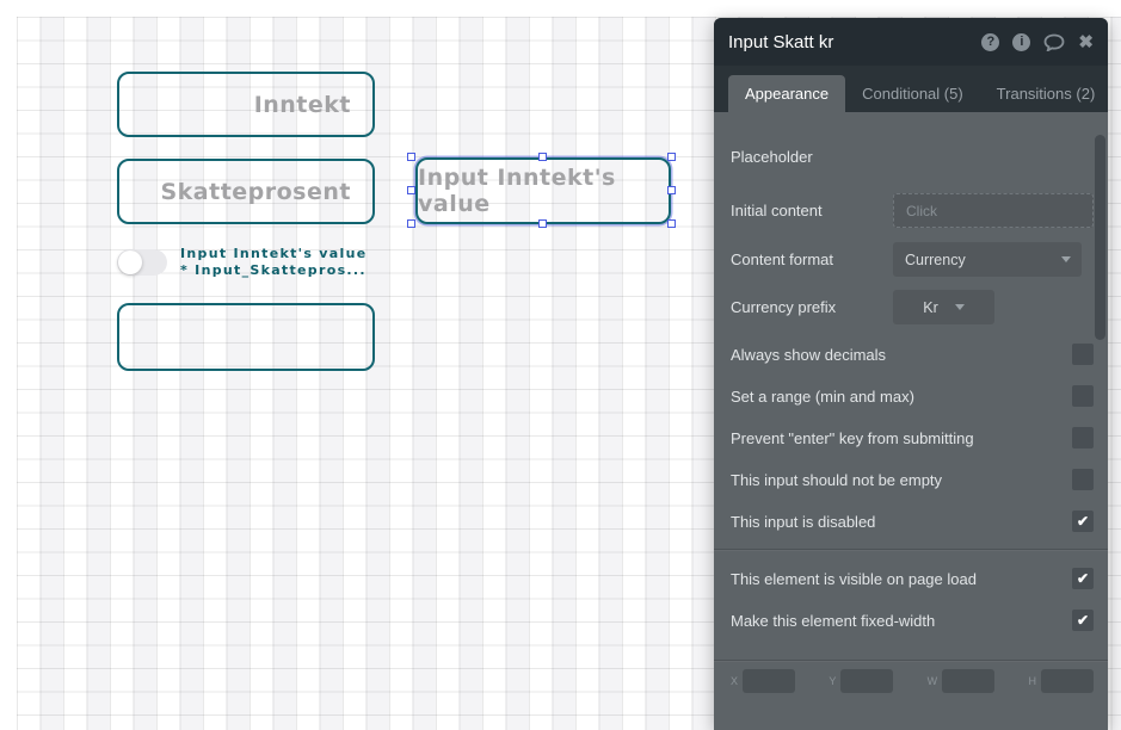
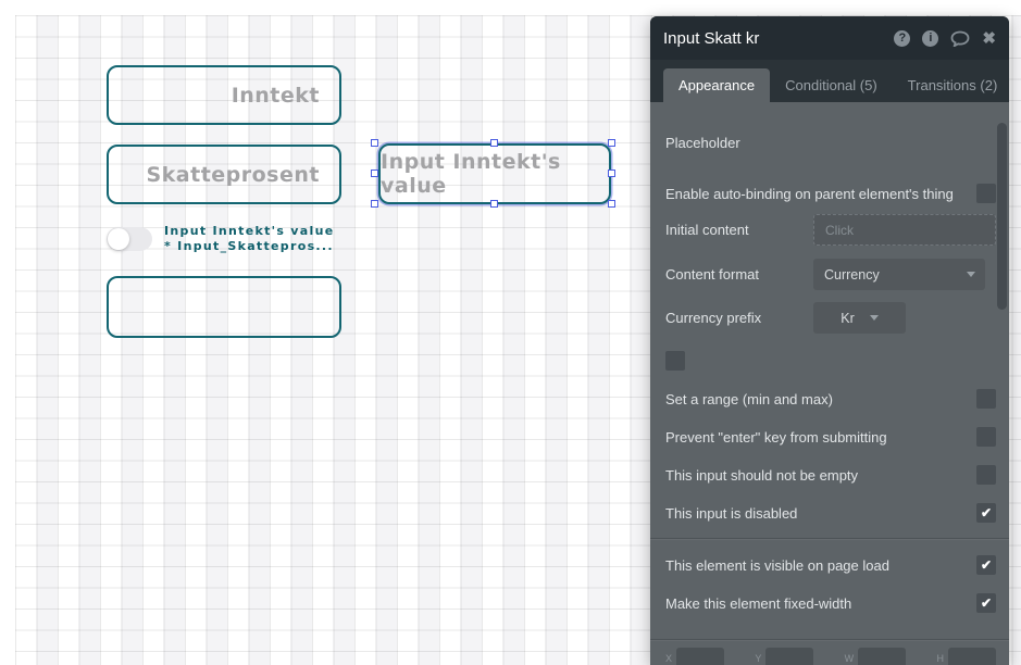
  Inntekt
  Skatteprosent
  Input Inntekt's value
  Input Inntekt's value
  * Input_Skattepros...
  Input Skatt kr
  ?
  i
  ✖
  Appearance
  Conditional (5)
  Transitions (2)
  Placeholder
+ Enable auto-binding on parent element's thing
  Initial content
  Click
  Content format
  Currency
  Currency prefix
  Kr
- Always show decimals
  Set a range (min and max)
  Prevent "enter" key from submitting
  This input should not be empty
  This input is disabled
  This element is visible on page load
  Make this element fixed-width
  X
  Y
  W
  H
